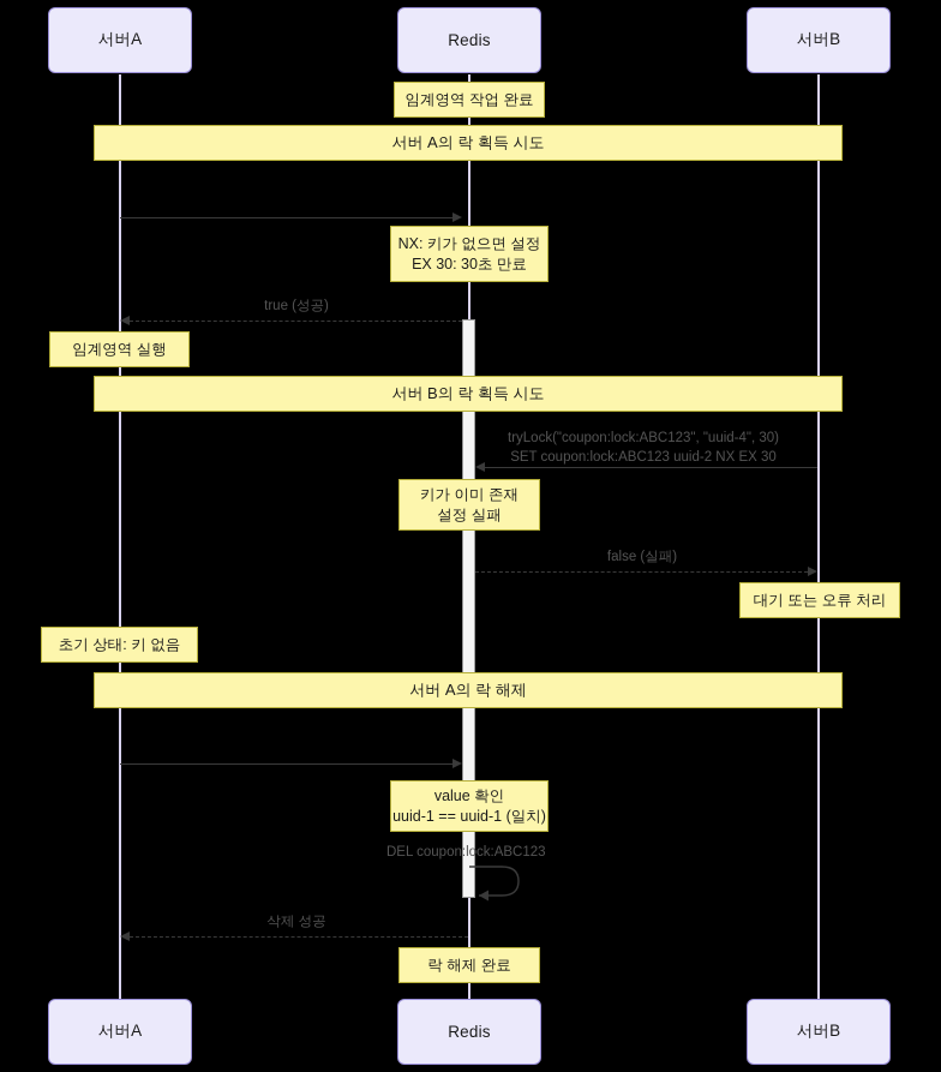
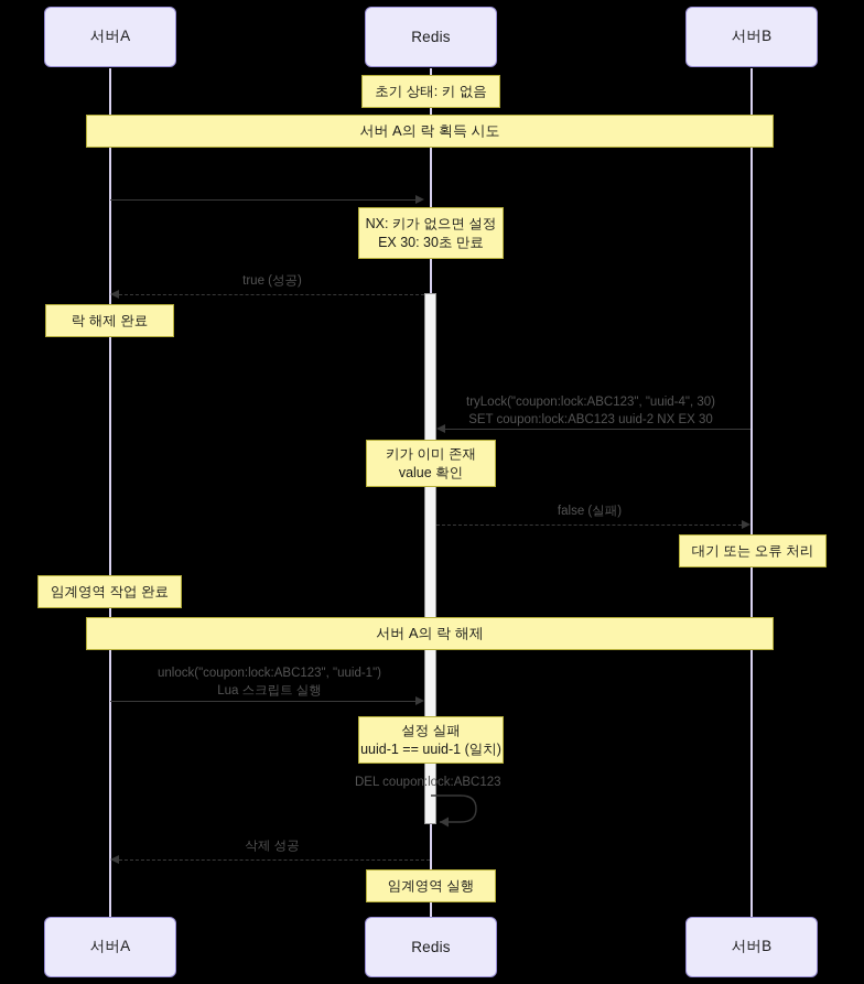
  서버A
  Redis
  서버B
- 임계영역 작업 완료
+ 초기 상태: 키 없음
  서버 A의 락 획득 시도
  NX: 키가 없으면 설정
  EX 30: 30초 만료
  true (성공)
- 임계영역 실행
+ 락 해제 완료
- 서버 B의 락 획득 시도
  tryLock("coupon:lock:ABC123", "uuid-4", 30)
  SET coupon:lock:ABC123 uuid-2 NX EX 30
  키가 이미 존재
- 설정 실패
+ value 확인
  false (실패)
  대기 또는 오류 처리
- 초기 상태: 키 없음
+ 임계영역 작업 완료
  서버 A의 락 해제
+ unlock("coupon:lock:ABC123", "uuid-1")
+ Lua 스크립트 실행
- value 확인
+ 설정 실패
  uuid-1 == uuid-1 (일치)
  DEL coupon:lock:ABC123
  삭제 성공
- 락 해제 완료
+ 임계영역 실행
  서버A
  Redis
  서버B
